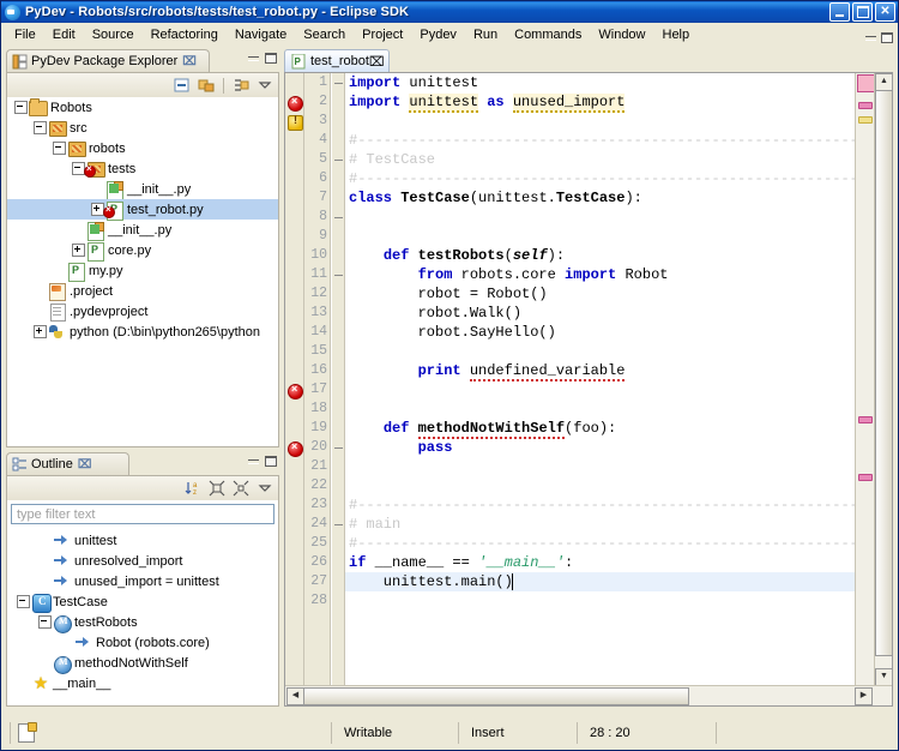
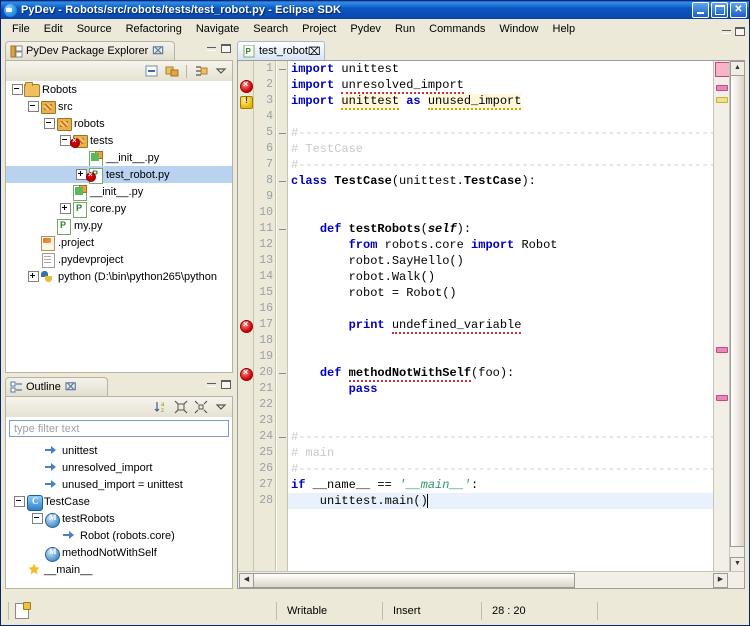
  PyDev - Robots/src/robots/tests/test_robot.py - Eclipse SDK
  ✕
  File
  Edit
  Source
  Refactoring
  Navigate
  Search
  Project
  Pydev
  Run
  Commands
  Window
  Help
  PyDev Package Explorer
  ⌧
  Robots
  src
  robots
  tests
  __init__.py
  test_robot.py
  __init__.py
  core.py
  my.py
  .project
  .pydevproject
  python (D:\bin\python265\python
  Outline
  ⌧
  type filter text
  unittest
  unresolved_import
  unused_import = unittest
  TestCase
  testRobots
  Robot (robots.core)
  methodNotWithSelf
  ★
  __main__
  P
  test_robot
  ⌧
  1
  2
  3
  4
  5
  6
  7
  8
  9
  10
  11
  12
  13
  14
  15
  16
  17
  18
  19
  20
  21
  22
  23
  24
  25
  26
  27
  28
  import unittest
+ import unresolved_import
  import unittest as unused_import
  #---------------------------------------------------------
  # TestCase
  #---------------------------------------------------------
  class TestCase(unittest.TestCase):
  def testRobots(self):
  from robots.core import Robot
- robot = Robot()
+ robot.SayHello()
  robot.Walk()
- robot.SayHello()
+ robot = Robot()
  print undefined_variable
  def methodNotWithSelf(foo):
  pass
  #---------------------------------------------------------
  # main
  #---------------------------------------------------------
  if __name__ == '__main__':
  unittest.main()
  Writable
  Insert
  28 : 20
